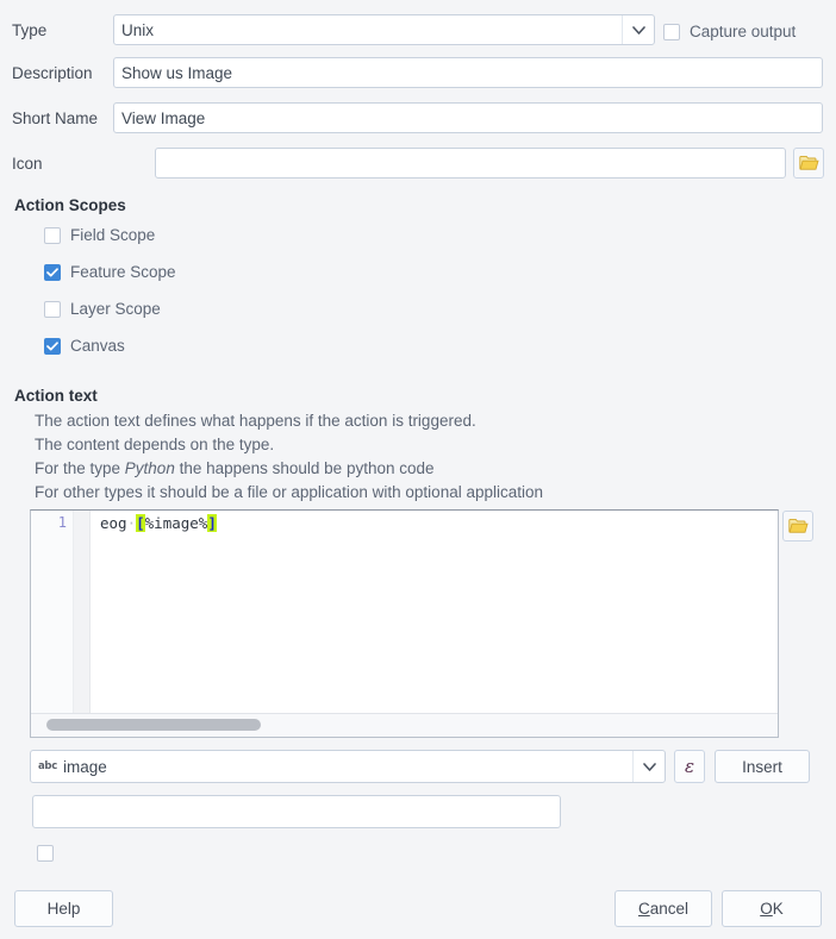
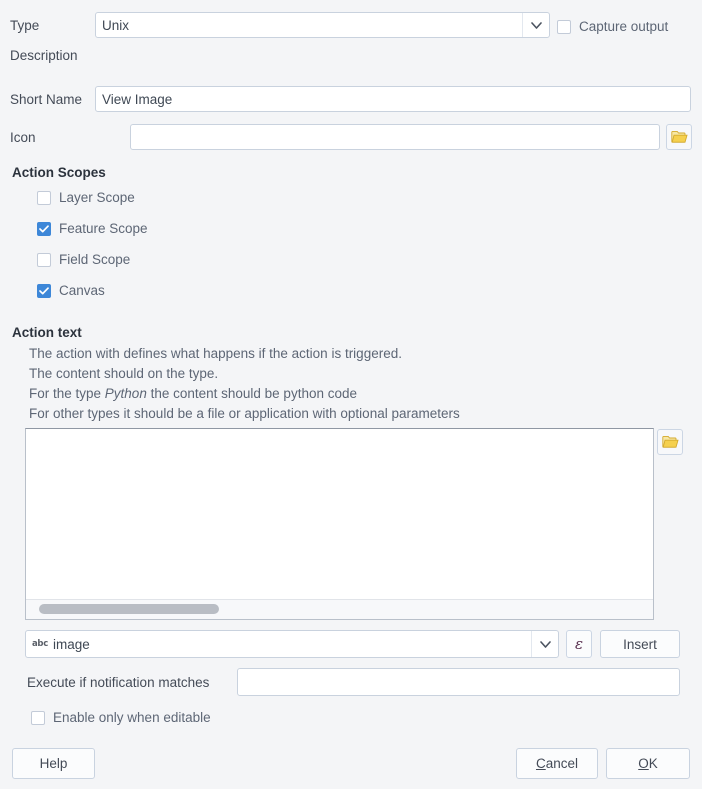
  Type
  Unix
  Capture output
  Description
- Show us Image
  Short Name
  View Image
  Icon
  Action Scopes
- Field Scope
+ Layer Scope
  Feature Scope
- Layer Scope
+ Field Scope
  Canvas
  Action text
- The action text defines what happens if the action is triggered.
+ The action with defines what happens if the action is triggered.
- The content depends on the type.
+ The content should on the type.
- For the type Python the happens should be python code
+ For the type Python the content should be python code
- For other types it should be a file or application with optional application
+ For other types it should be a file or application with optional parameters
- 1
- eog·[%image%]
  abc
  image
  ε
  Insert
+ Execute if notification matches
+ Enable only when editable
  Help
  Cancel
  OK
